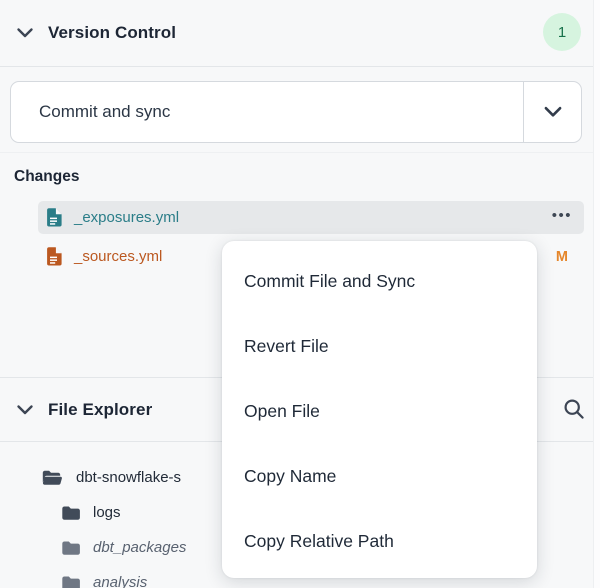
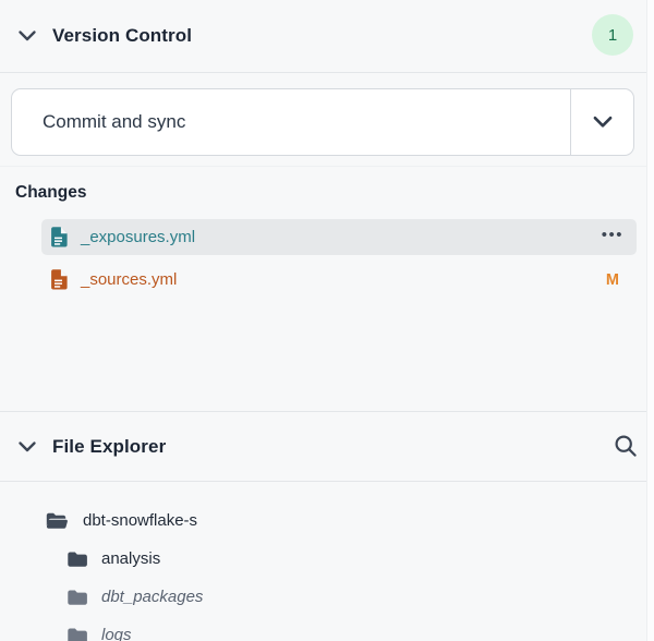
  Version Control
  1
  Commit and sync
  Changes
  _exposures.yml
  •••
  _sources.yml
  M
  File Explorer
  dbt-snowflake-s
- logs
+ analysis
  dbt_packages
- analysis
+ logs
- Commit File and Sync
- Revert File
- Open File
- Copy Name
- Copy Relative Path
